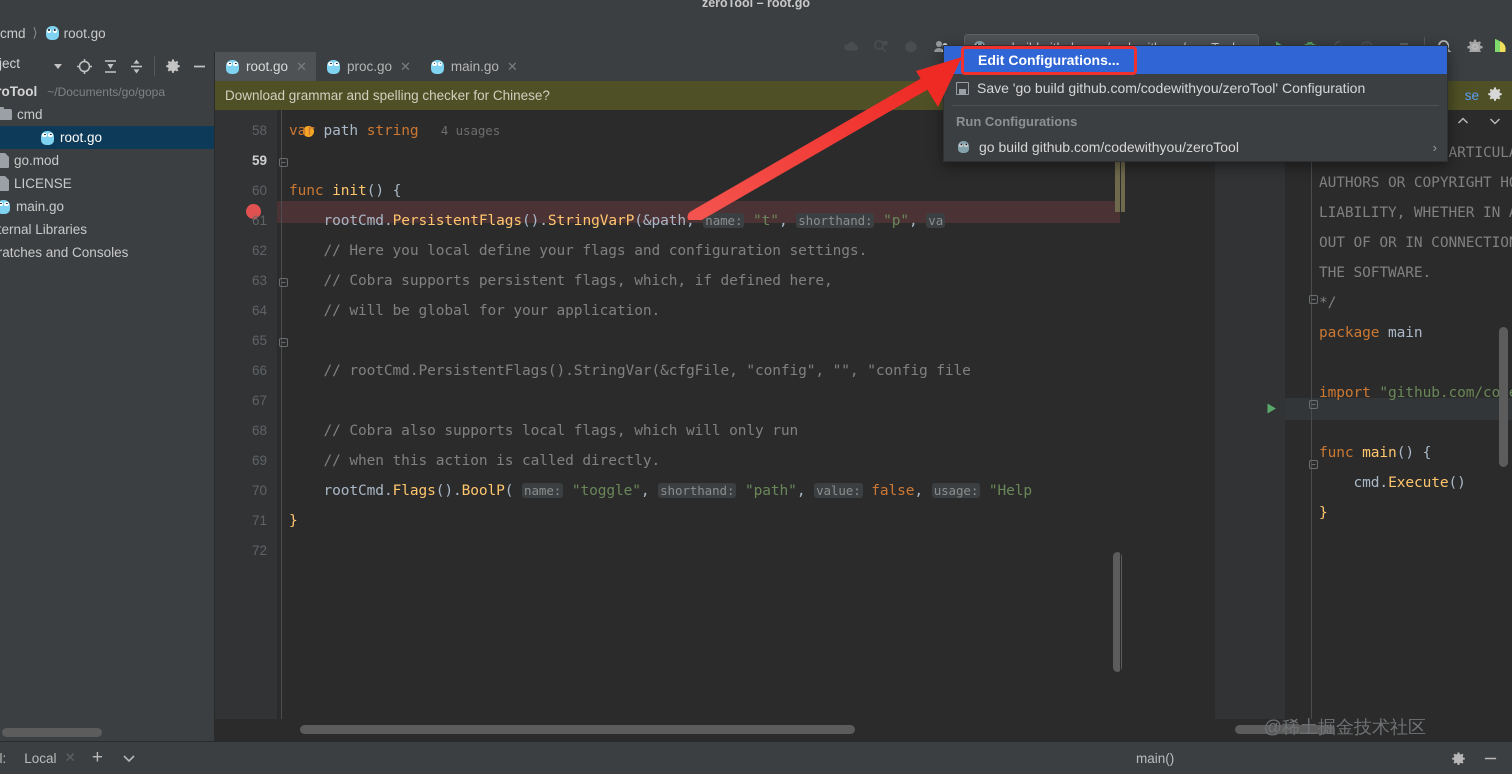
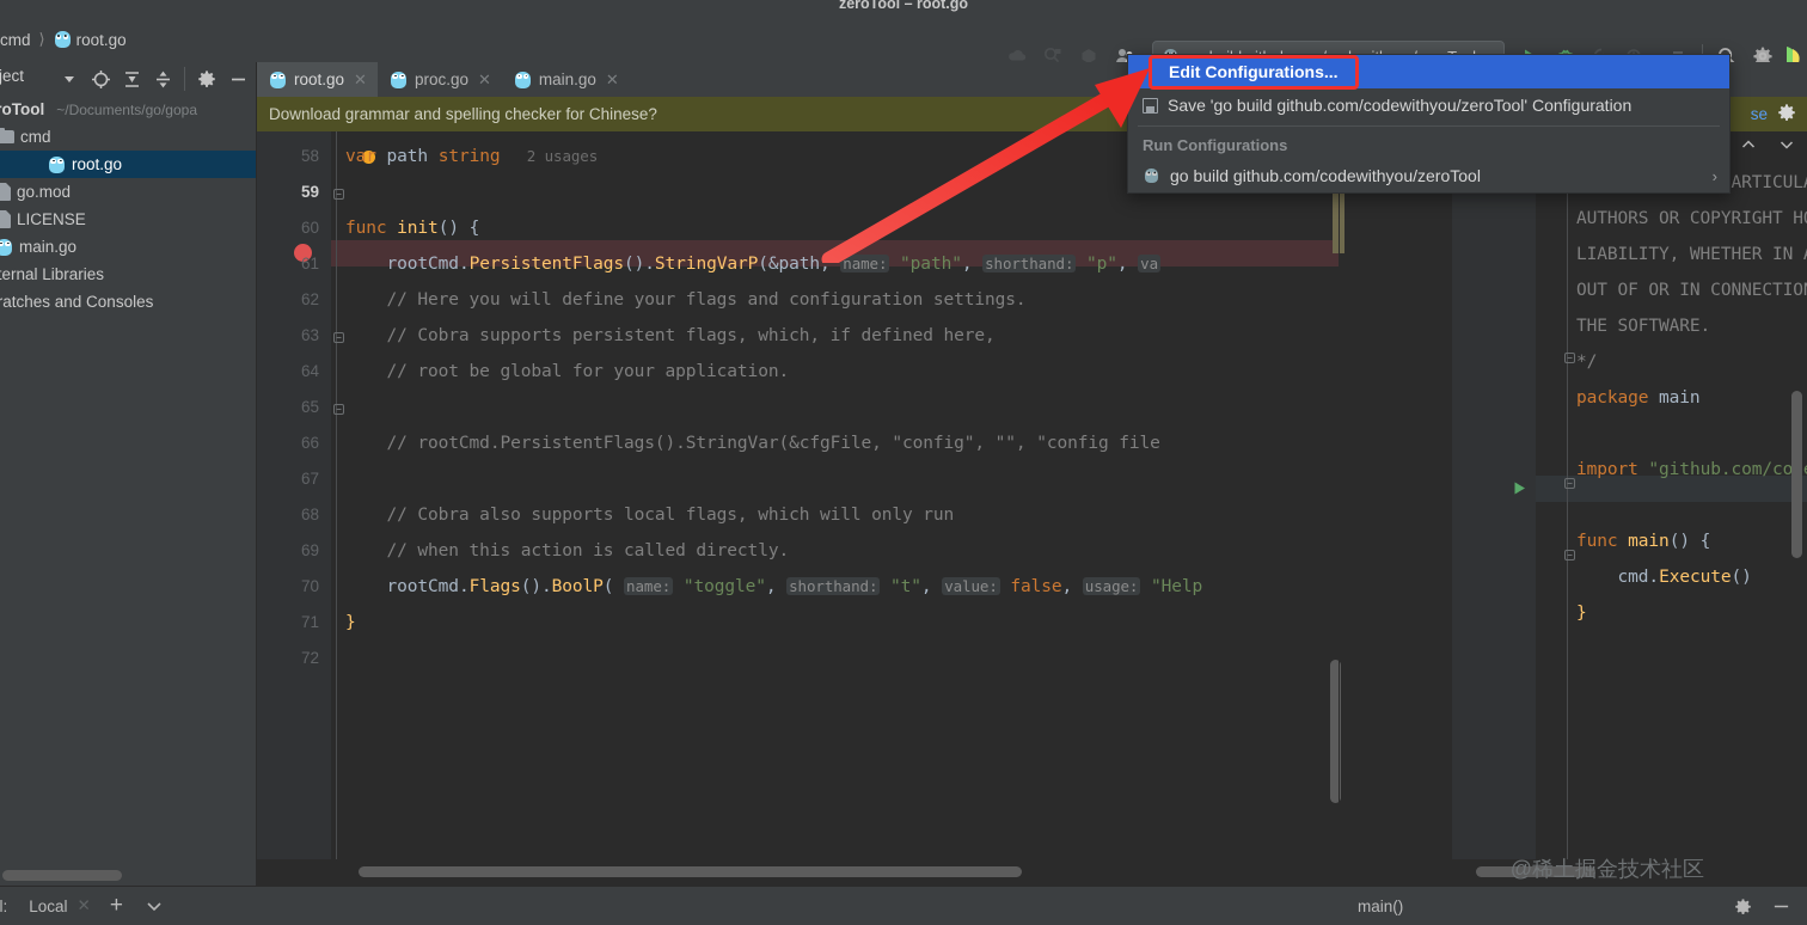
  zeroTool – root.go
  cmd
  ⟩
  root.go
  ~/Documents/go/gopa
  cmd
  root.go
  go.mod
  LICENSE
  main.go
  ernal Libraries
  ratches and Consoles
  root.go
  ✕
  proc.go
  ✕
  main.go
  ✕
  Download grammar and spelling checker for Chinese?
  se
  58
- var path string 4 usages
+ var path string 2 usages
  59
  60
  func init() {
  61
- rootCmd.PersistentFlags().StringVarP(&path, name: "t", shorthand: "p", va
+ rootCmd.PersistentFlags().StringVarP(&path, name: "path", shorthand: "p", va
  62
- // Here you local define your flags and configuration settings.
+ // Here you will define your flags and configuration settings.
  63
  // Cobra supports persistent flags, which, if defined here,
  64
- // will be global for your application.
+ // root be global for your application.
  65
  66
  // rootCmd.PersistentFlags().StringVar(&cfgFile, "config", "", "config file
  67
  68
  // Cobra also supports local flags, which will only run
  69
  // when this action is called directly.
  70
- rootCmd.Flags().BoolP( name: "toggle", shorthand: "path", value: false, usage: "Help
+ rootCmd.Flags().BoolP( name: "toggle", shorthand: "t", value: false, usage: "Help
  71
  }
  72
  AUTHORS OR COPYRIGHT H
  LIABILITY, WHETHER IN
  OUT OF OR IN CONNECTIO
  THE SOFTWARE.
  */
  package main
  import "github.com/co
  func main() {
  cmd.Execute()
  }
  Edit Configurations...
  Save 'go build github.com/codewithyou/zeroTool' Configuration
  Run Configurations
  go build github.com/codewithyou/zeroTool
  ›
  Local
  ✕
  +
  main()
  @稀土掘金技术社区
